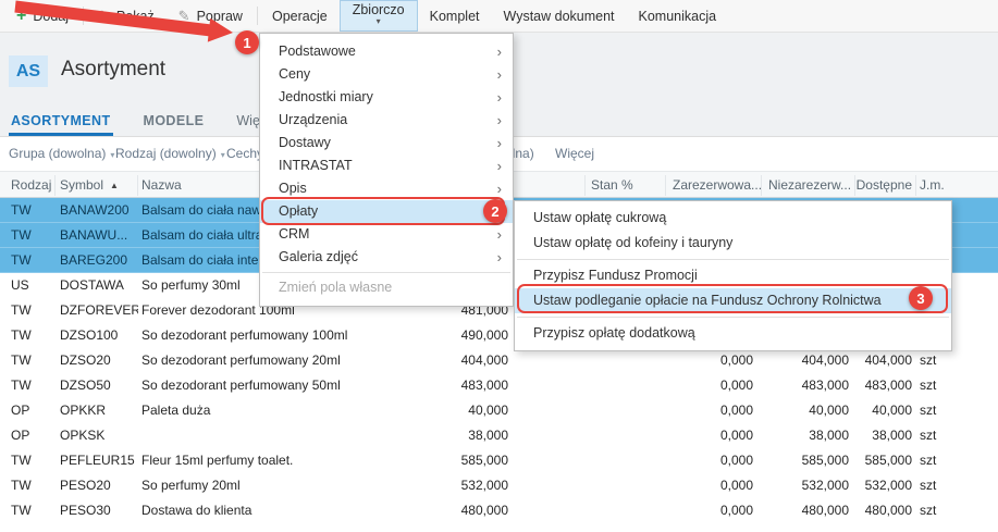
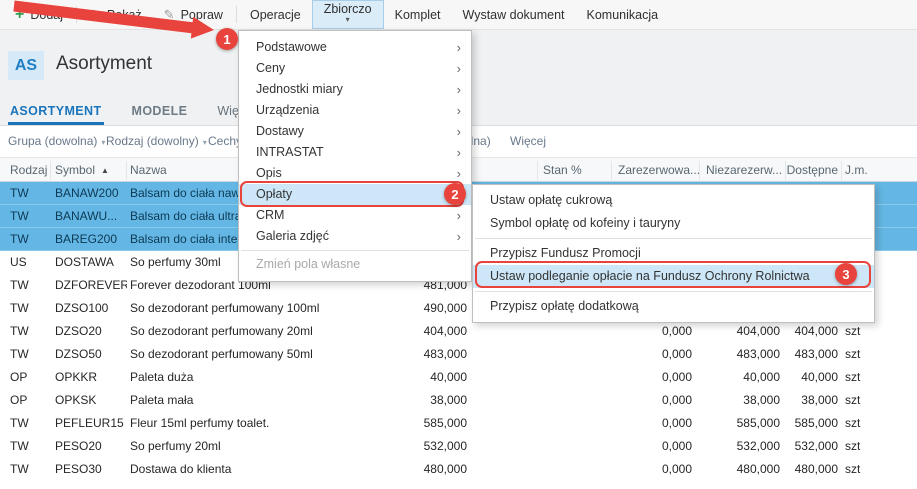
  +
  ✎
  Popraw
  Operacje
  Zbiorczo
  ▾
  Komplet
  Wystaw dokument
  Komunikacja
  AS
  Asortyment
  ASORTYMENT
  MODELE
  Grupa (dowolna) ▾
  Rodzaj (dowolny) ▾
  Więcej
  Rodzaj
  Symbol ▲
  Nazwa
  Stan %
  Zarezerwowa..
  Niezarezerw...
  Dostępne
  J.m.
  TW
  BANAW200
  TW
  BANAWU...
  Balsam do ciała ultr
  TW
  BAREG200
  Balsam do ciała inte
  US
  DOSTAWA
  So perfumy 30ml
  TW
  DZFOREVER
  Forever dezodorant 100ml
  481,000
  TW
  DZSO100
  So dezodorant perfumowany 100ml
  490,000
  TW
  DZSO20
  So dezodorant perfumowany 20ml
  404,000
  0,000
  404,000
  404,000
  szt
  TW
  DZSO50
  So dezodorant perfumowany 50ml
  483,000
  0,000
  483,000
  483,000
  szt
  OP
  OPKKR
  Paleta duża
  40,000
  0,000
  40,000
  40,000
  szt
  OP
  OPKSK
+ Paleta mała
  38,000
  0,000
  38,000
  38,000
  szt
  TW
  PEFLEUR15
  Fleur 15ml perfumy toalet.
  585,000
  0,000
  585,000
  585,000
  szt
  TW
  PESO20
  So perfumy 20ml
  532,000
  0,000
  532,000
  532,000
  szt
  TW
  PESO30
  Dostawa do klienta
  480,000
  0,000
  480,000
  480,000
  szt
  Podstawowe
  ›
  Ceny
  ›
  Jednostki miary
  ›
  Urządzenia
  ›
  Dostawy
  ›
  INTRASTAT
  ›
  Opis
  ›
  Opłaty
  CRM
  ›
  Galeria zdjęć
  ›
  Zmień pola własne
  Ustaw opłatę cukrową
- Ustaw opłatę od kofeiny i tauryny
+ Symbol opłatę od kofeiny i tauryny
  Przypisz Fundusz Promocji
  Ustaw podleganie opłacie na Fundusz Ochrony Rolnictwa
  Przypisz opłatę dodatkową
  1
  2
  3
